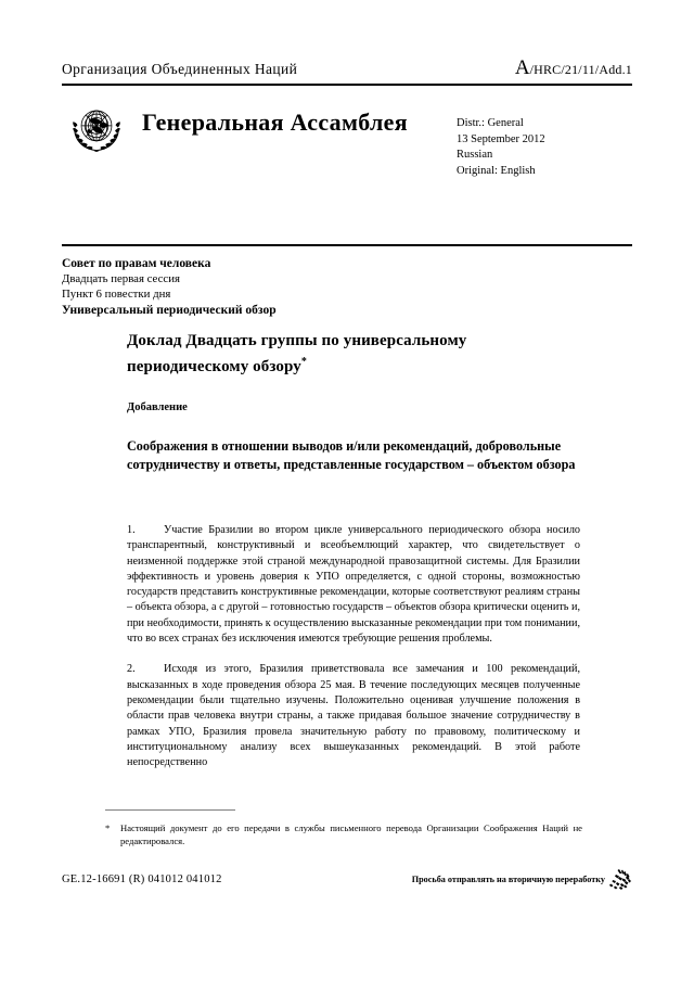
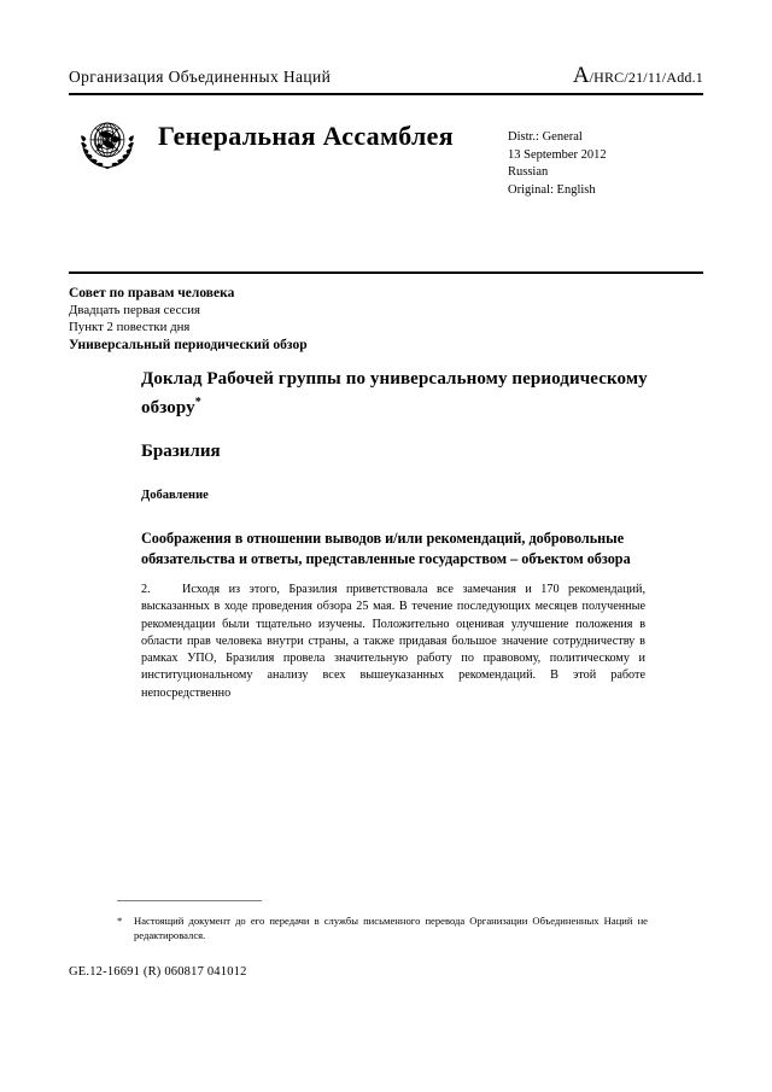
  Организация Объединенных Наций
  A/HRC/21/11/Add.1
  Генеральная Ассамблея
  Distr.: General
  13 September 2012
  Russian
  Original: English
  Совет по правам человека
  Двадцать первая сессия
- Пункт 6 повестки дня
+ Пункт 2 повестки дня
  Универсальный периодический обзор
- Доклад Двадцать группы по универсальному периодическому обзору*
+ Доклад Рабочей группы по универсальному периодическому обзору*
+ Бразилия
  Добавление
- Соображения в отношении выводов и/или рекомендаций, добровольные сотрудничеству и ответы, представленные государством – объектом обзора
+ Соображения в отношении выводов и/или рекомендаций, добровольные обязательства и ответы, представленные государством – объектом обзора
- 1. Участие Бразилии во втором цикле универсального периодического обзора носило транспарентный, конструктивный и всеобъемлющий характер, что свидетельствует о неизменной поддержке этой страной международной правозащитной системы. Для Бразилии эффективность и уровень доверия к УПО определяется, с одной стороны, возможностью государств представить конструктивные рекомендации, которые соответствуют реалиям страны – объекта обзора, а с другой – готовностью государств – объектов обзора критически оценить и, при необходимости, принять к осуществлению высказанные рекомендации при том понимании, что во всех странах без исключения имеются требующие решения проблемы.
- 2. Исходя из этого, Бразилия приветствовала все замечания и 100 рекомендаций, высказанных в ходе проведения обзора 25 мая. В течение последующих месяцев полученные рекомендации были тщательно изучены. Положительно оценивая улучшение положения в области прав человека внутри страны, а также придавая большое значение сотрудничеству в рамках УПО, Бразилия провела значительную работу по правовому, политическому и институциональному анализу всех вышеуказанных рекомендаций. В этой работе непосредственно
+ 2. Исходя из этого, Бразилия приветствовала все замечания и 170 рекомендаций, высказанных в ходе проведения обзора 25 мая. В течение последующих месяцев полученные рекомендации были тщательно изучены. Положительно оценивая улучшение положения в области прав человека внутри страны, а также придавая большое значение сотрудничеству в рамках УПО, Бразилия провела значительную работу по правовому, политическому и институциональному анализу всех вышеуказанных рекомендаций. В этой работе непосредственно
  *
- Настоящий документ до его передачи в службы письменного перевода Организации Соображения Наций не редактировался.
+ Настоящий документ до его передачи в службы письменного перевода Организации Объединенных Наций не редактировался.
- GE.12-16691 (R) 041012 041012
+ GE.12-16691 (R) 060817 041012
- Просьба отправлять на вторичную переработку
